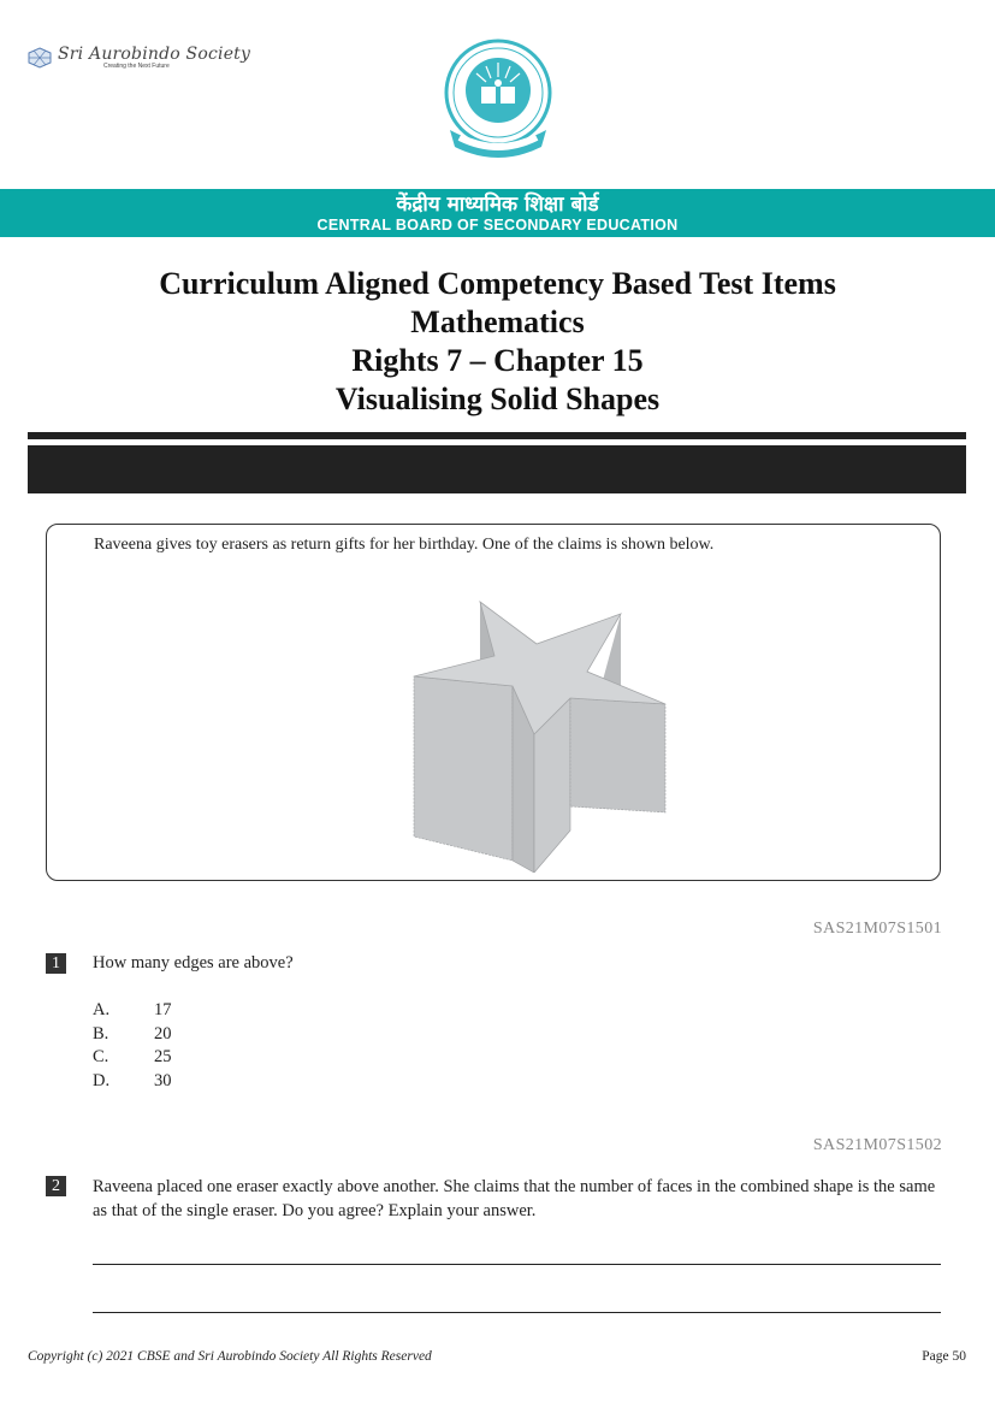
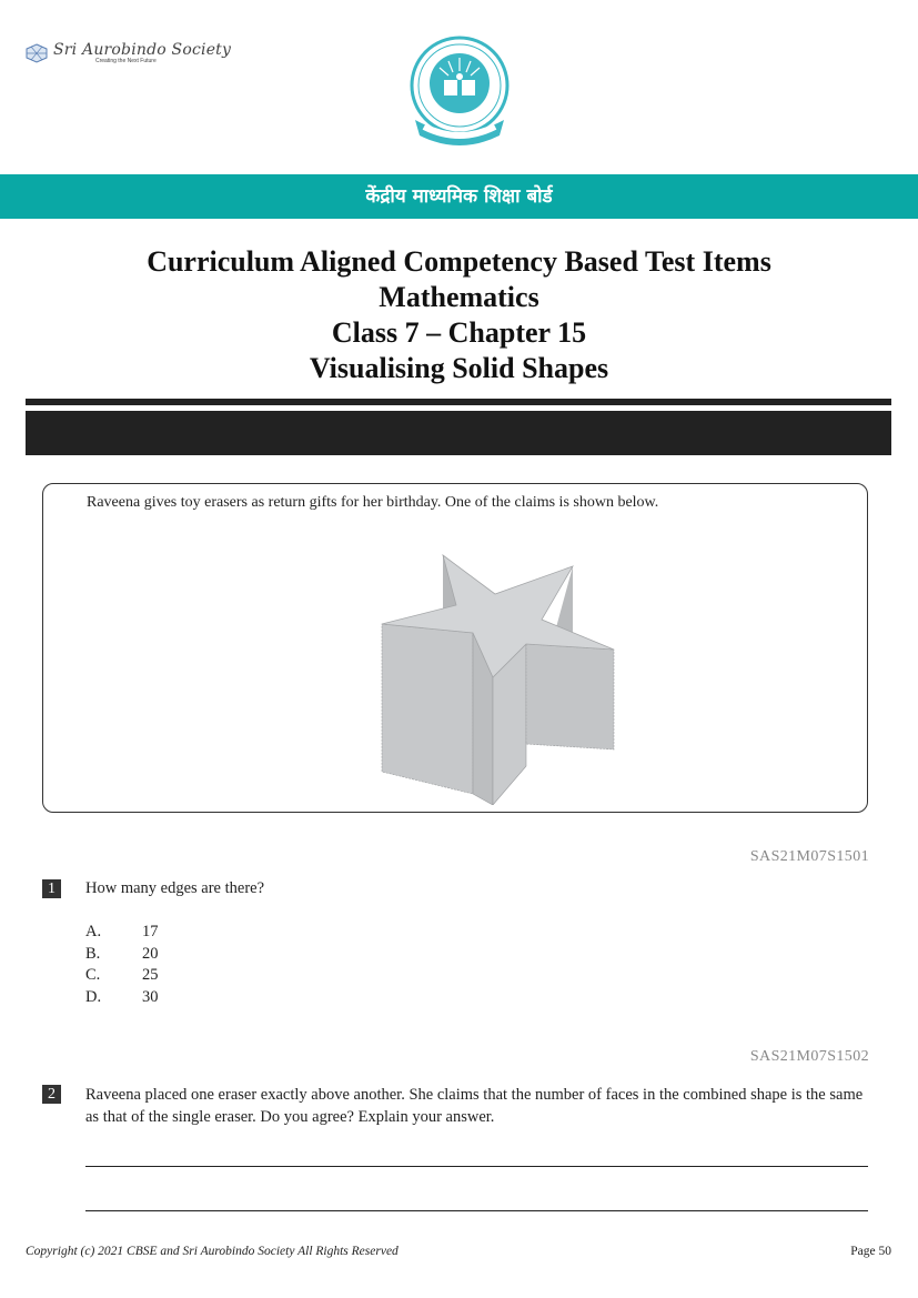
  Sri Aurobindo Society
  केंद्रीय माध्यमिक शिक्षा बोर्ड
- CENTRAL BOARD OF SECONDARY EDUCATION
  Curriculum Aligned Competency Based Test Items
  Mathematics
- Rights 7 – Chapter 15
+ Class 7 – Chapter 15
  Visualising Solid Shapes
  Raveena gives toy erasers as return gifts for her birthday. One of the claims is shown below.
  SAS21M07S1501
  1
- How many edges are above?
+ How many edges are there?
  A.
  17
  B.
  20
  C.
  25
  D.
  30
  SAS21M07S1502
  2
  Raveena placed one eraser exactly above another. She claims that the number of faces in the combined shape is the same as that of the single eraser. Do you agree? Explain your answer.
  Copyright (c) 2021 CBSE and Sri Aurobindo Society All Rights Reserved
  Page 50
